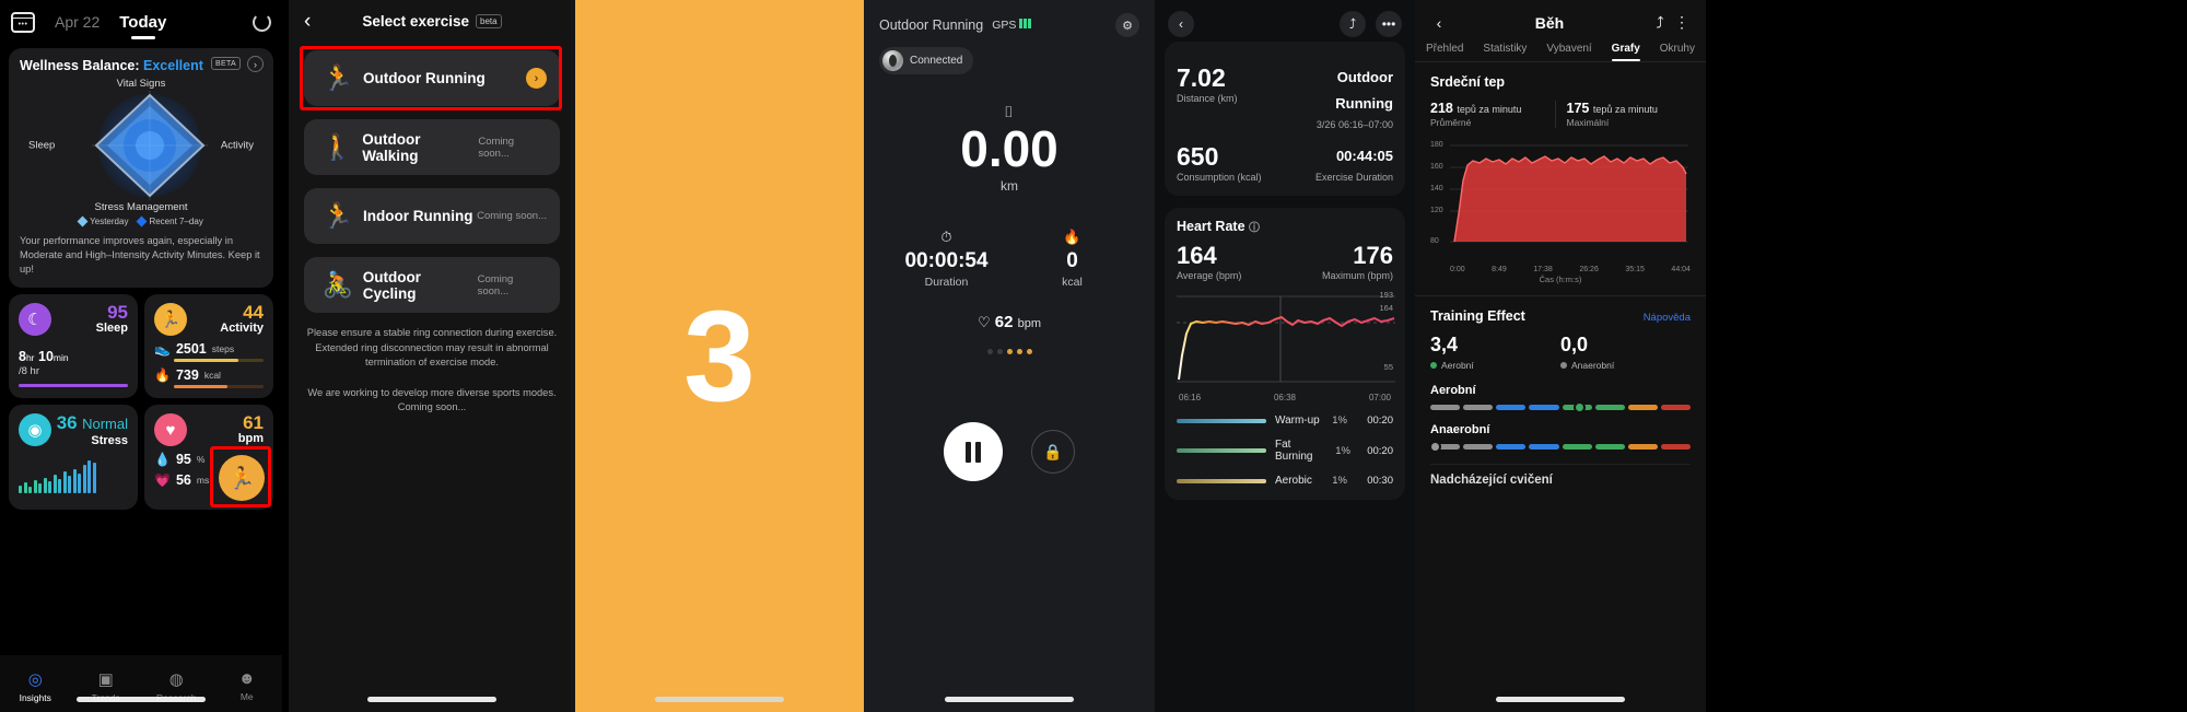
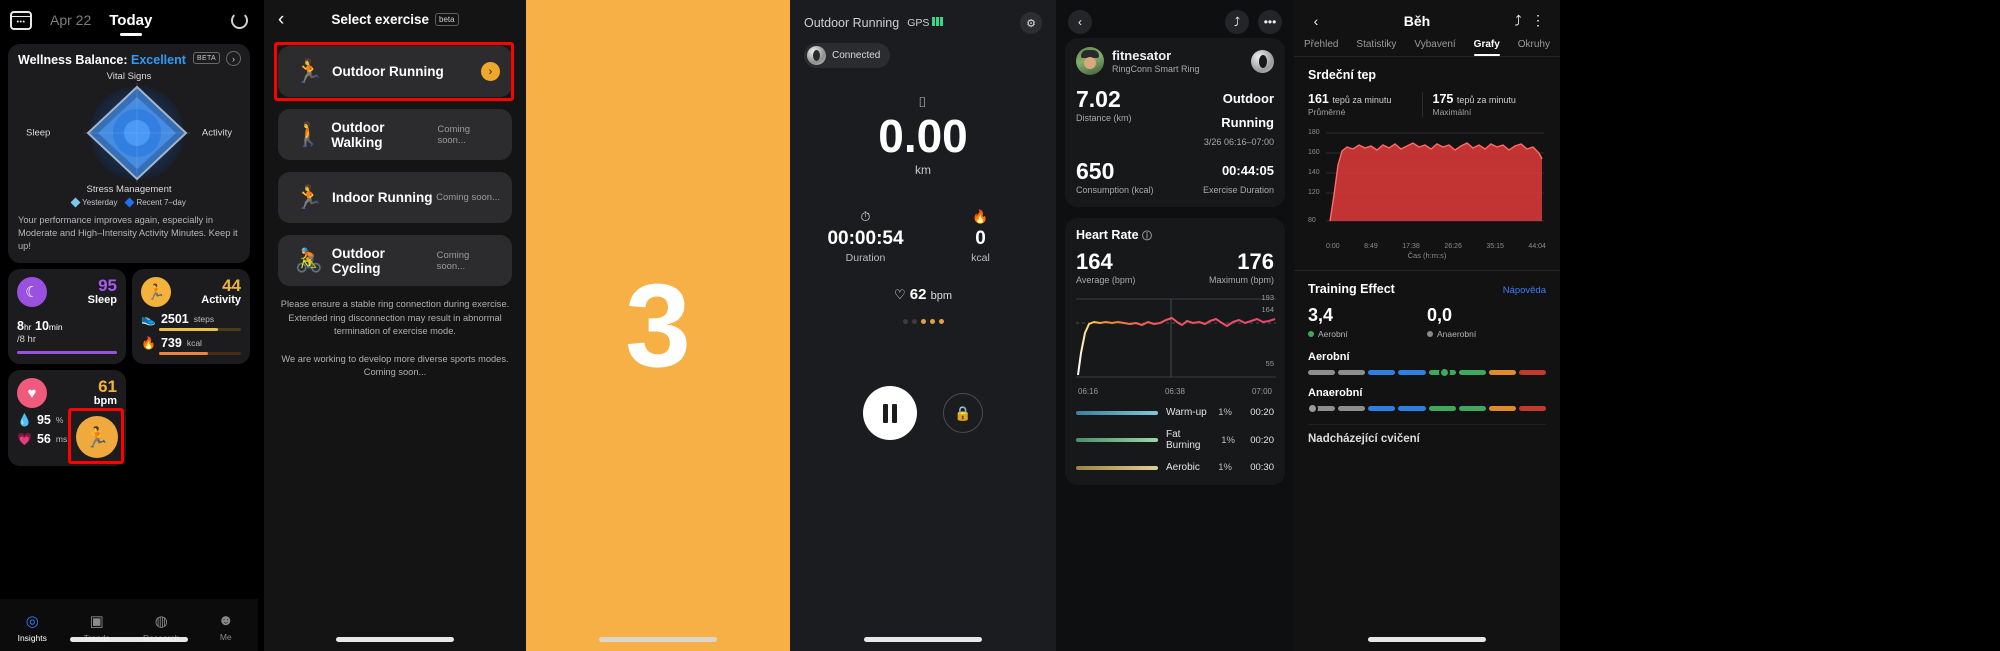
  Apr 22
  Today
  Wellness Balance: Excellent
  ›
  Vital Signs
  Activity
  Stress Management
  Sleep
  Yesterday
  Recent 7–day
  Your performance improves again, especially in Moderate and High–Intensity Activity Minutes. Keep it up!
  ☾
  95
  Sleep
  8hr 10min
  /8 hr
  🏃
  44
  Activity
  👟
  2501
  steps
  🔥
  739
  kcal
- ◉
- 36 Normal
- Stress
  ♥
  61
  bpm
  💧
  95
  %
  💗
  56
  ms
  🏃
  ◎
  Insights
  ▣
  ◍
  ☻
  Me
  ‹
  Select exercise beta
  🏃
  Outdoor Running
  ›
  🚶
  Outdoor Walking
  Coming soon...
  🏃
  Indoor Running
  Coming soon...
  🚴
  Outdoor Cycling
  Coming soon...
  Please ensure a stable ring connection during exercise. Extended ring disconnection may result in abnormal termination of exercise mode.
  We are working to develop more diverse sports modes. Coming soon...
  3
  Outdoor Running
  GPS
  ⚙
  Connected
  ⌷
  0.00
  km
  ⏱
  00:00:54
  Duration
  🔥
  0
  kcal
  ♡ 62 bpm
  🔒
  ‹
  ⤴
  •••
+ fitnesator
+ RingConn Smart Ring
  7.02
  Distance (km)
  Outdoor Running
  3/26 06:16–07:00
  650
  Consumption (kcal)
  00:44:05
  Exercise Duration
  Heart Rate ⓘ
  164
  Average (bpm)
  176
  Maximum (bpm)
  193
  164
  55
  06:16
  06:38
  07:00
  Warm-up
  1%
  00:20
  Fat Burning
  1%
  00:20
  Aerobic
  1%
  00:30
  ‹
  Běh
  ⤴
  ⋮
  Přehled
  Statistiky
  Vybavení
  Grafy
  Okruhy
  Srdeční tep
- 218 tepů za minutu
+ 161 tepů za minutu
  Průměrné
  175 tepů za minutu
  Maximální
  Čas (h:m:s)
  Training Effect
  Nápověda
  3,4
  Aerobní
  0,0
  Anaerobní
  Aerobní
  Anaerobní
  Nadcházející cvičení
